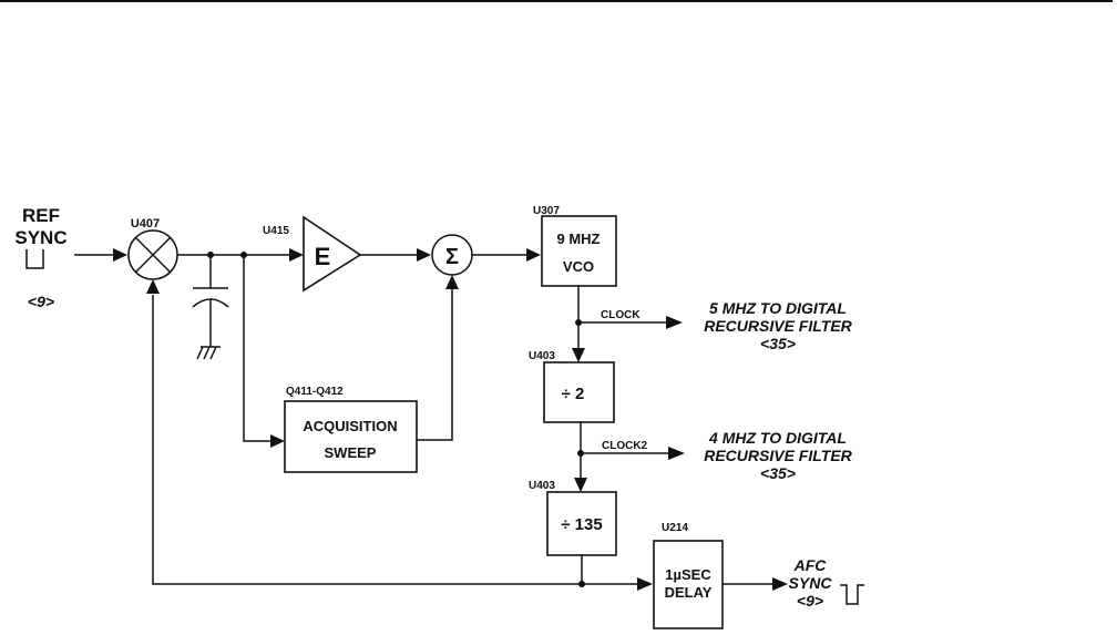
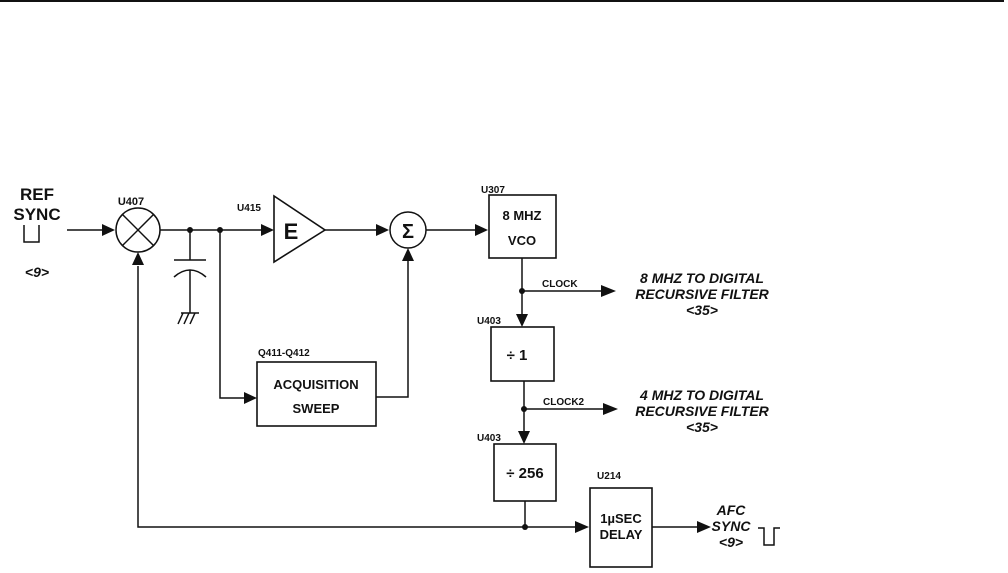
  REF
  SYNC
  <9>
  U407
  U415
  E
  Σ
  Q411-Q412
  ACQUISITION
  SWEEP
  U307
- 9 MHZ
+ 8 MHZ
  VCO
  CLOCK
- 5 MHZ TO DIGITAL
+ 8 MHZ TO DIGITAL
  RECURSIVE FILTER
  <35>
  U403
- ÷ 2
+ ÷ 1
  CLOCK2
  4 MHZ TO DIGITAL
  RECURSIVE FILTER
  <35>
  U403
- ÷ 135
+ ÷ 256
  U214
  1µSEC
  DELAY
  AFC
  SYNC
  <9>
